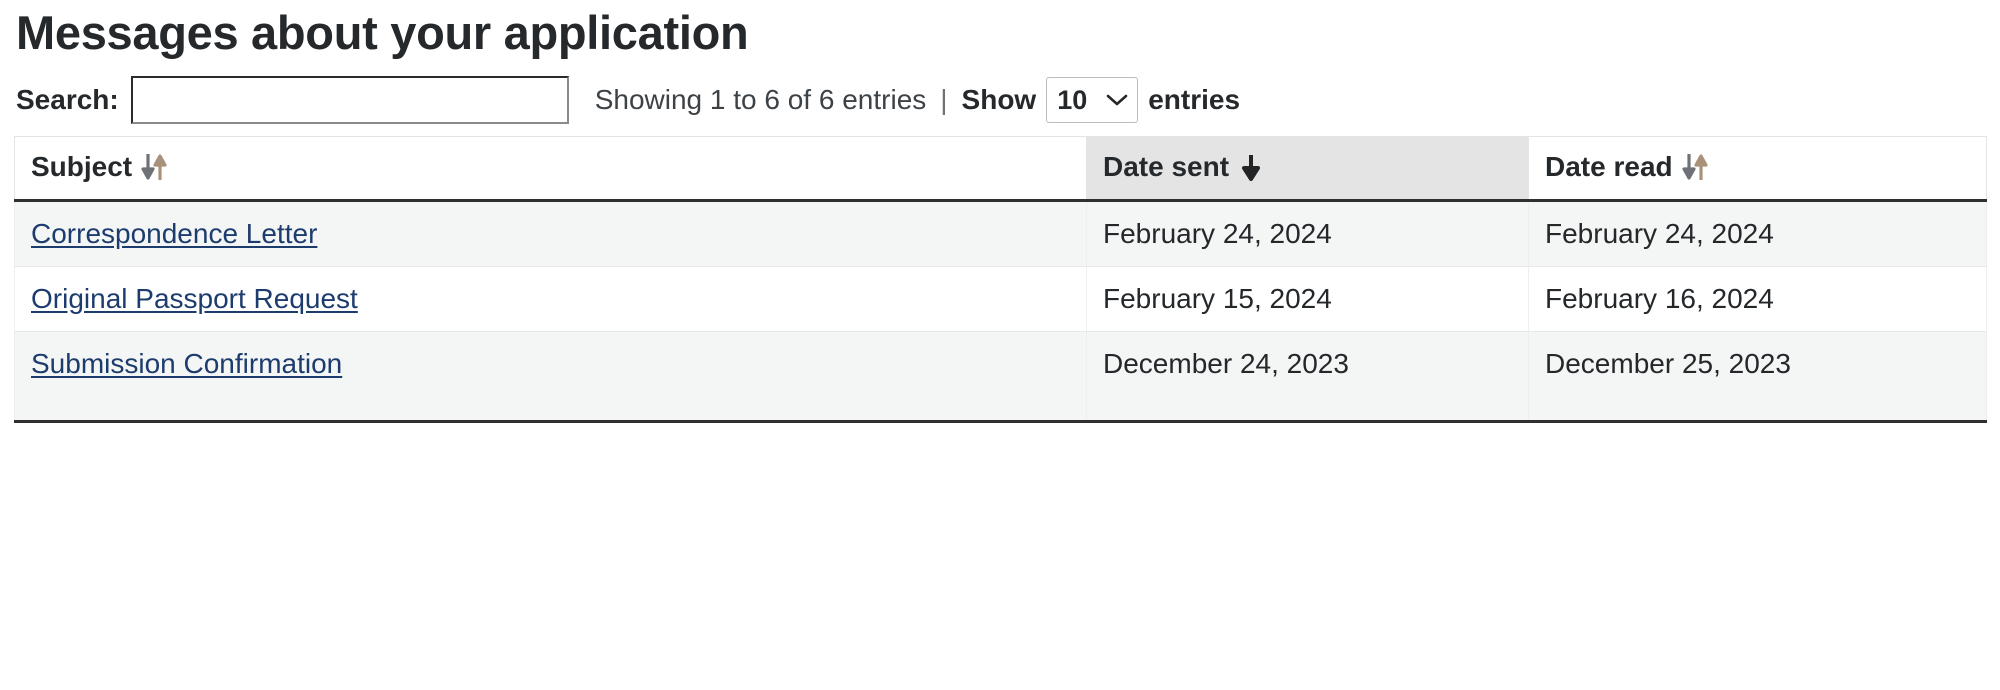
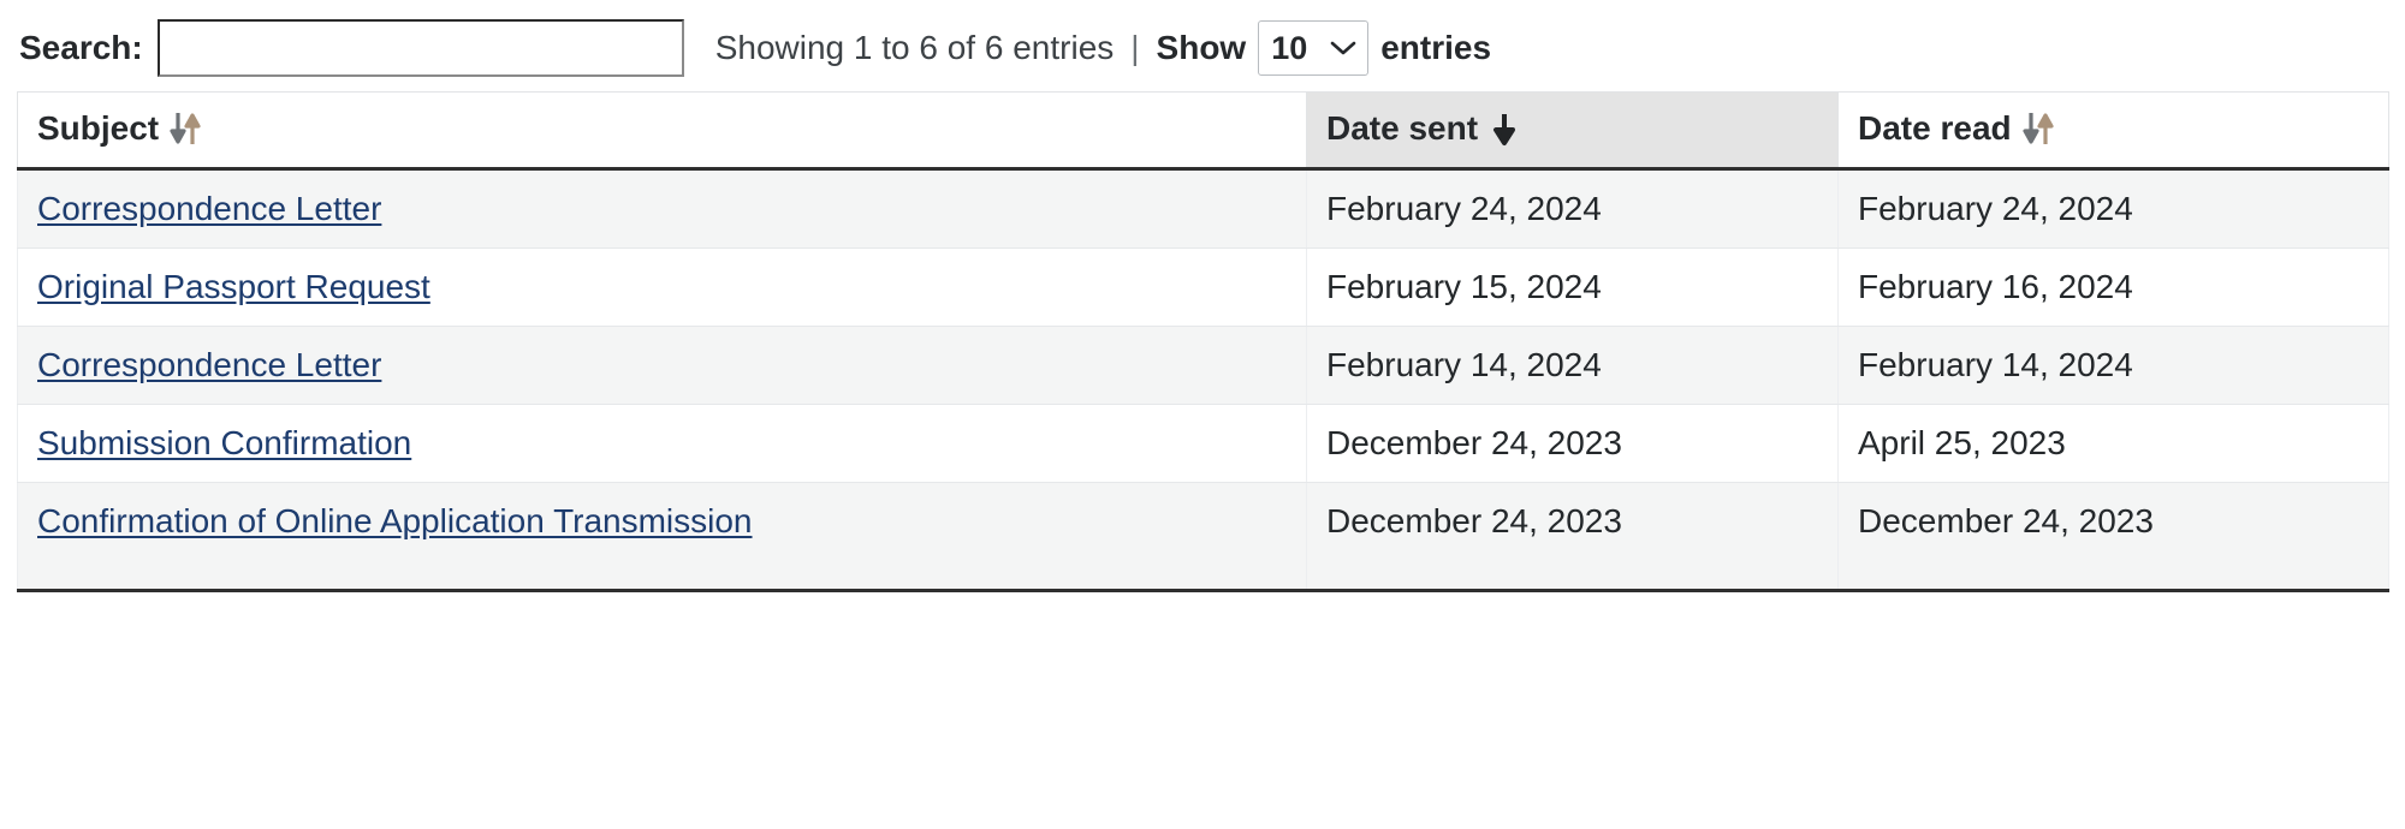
- Messages about your application
  Search:
  Showing 1 to 6 of 6 entries
  |
  Show
  10
  entries
  Subject	Date sent	Date read
  Correspondence Letter	February 24, 2024	February 24, 2024
  Original Passport Request	February 15, 2024	February 16, 2024
+ Correspondence Letter	February 14, 2024	February 14, 2024
- Submission Confirmation	December 24, 2023	December 25, 2023
+ Submission Confirmation	December 24, 2023	April 25, 2023
+ Confirmation of Online Application Transmission	December 24, 2023	December 24, 2023
